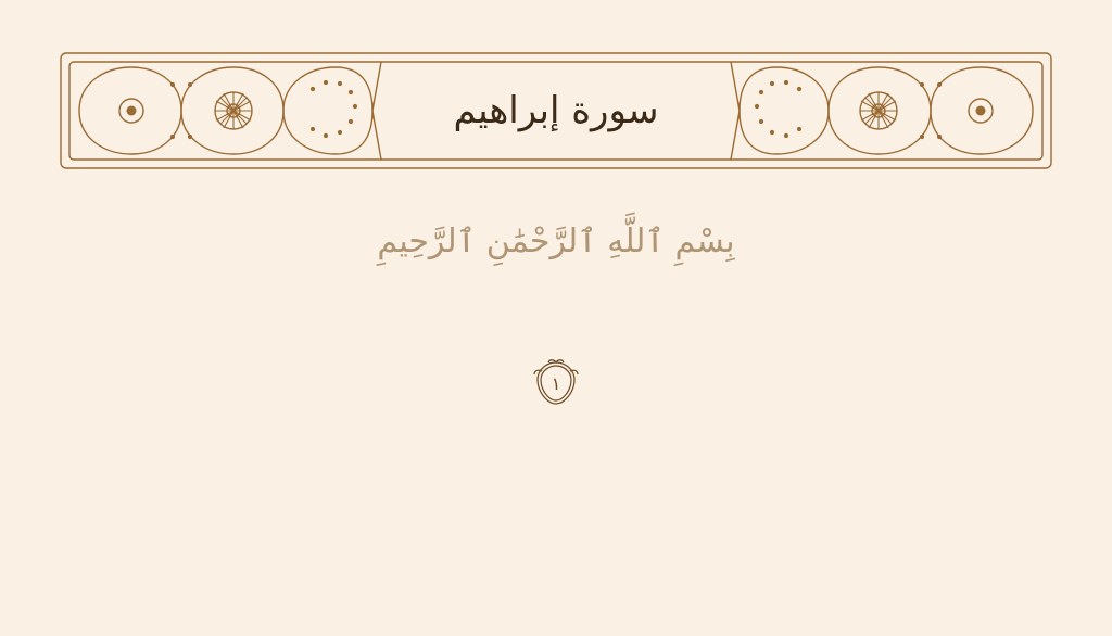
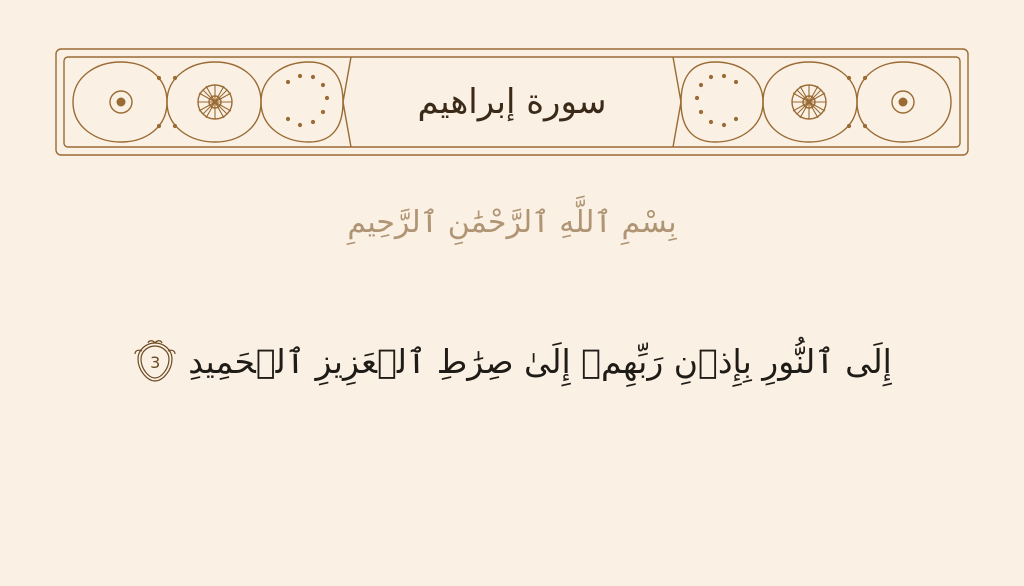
  سورة إبراهيم
  بِسْمِ ٱللَّهِ ٱلرَّحْمَٰنِ ٱلرَّحِيمِ
+ إِلَى ٱلنُّورِ بِإِذۡنِ رَبِّهِمۡ إِلَىٰ صِرَٰطِ ٱلۡعَزِيزِ ٱلۡحَمِيدِ
- ١
+ 3
